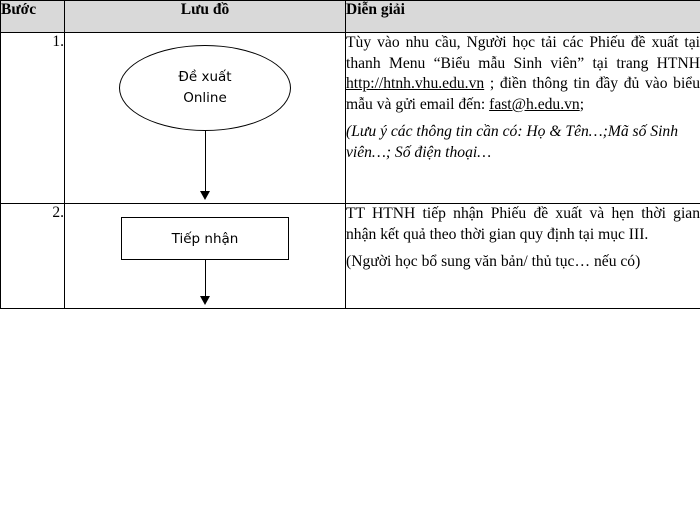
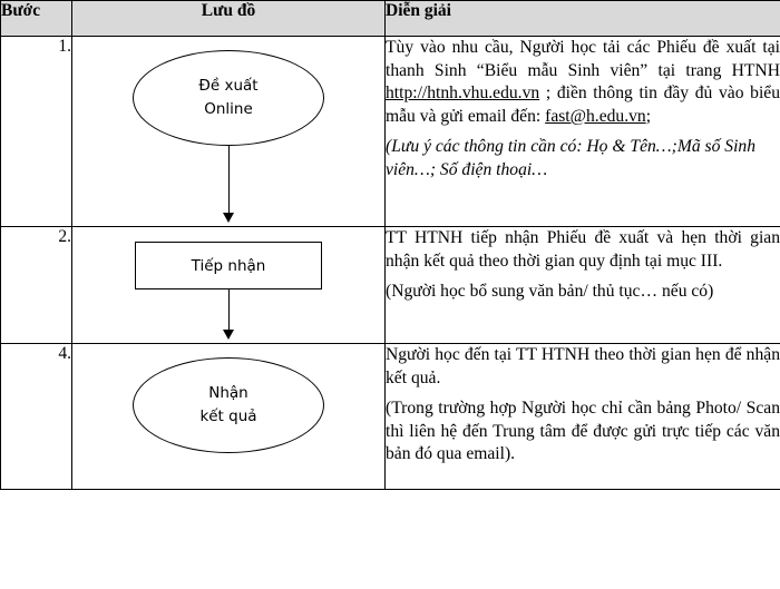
  Bước	Lưu đồ	Diễn giải
- 1.	Đề xuất Online	Tùy vào nhu cầu, Người học tải các Phiếu đề xuất tại thanh Menu “Biểu mẫu Sinh viên” tại trang HTNH http://htnh.vhu.edu.vn ; điền thông tin đầy đủ vào biểu mẫu và gửi email đến: fast@h.edu.vn; (Lưu ý các thông tin cần có: Họ & Tên…;Mã số Sinh viên…; Số điện thoại…
+ 1.	Đề xuất Online	Tùy vào nhu cầu, Người học tải các Phiếu đề xuất tại thanh Sinh “Biểu mẫu Sinh viên” tại trang HTNH http://htnh.vhu.edu.vn ; điền thông tin đầy đủ vào biểu mẫu và gửi email đến: fast@h.edu.vn; (Lưu ý các thông tin cần có: Họ & Tên…;Mã số Sinh viên…; Số điện thoại…
  2.	Tiếp nhận	TT HTNH tiếp nhận Phiếu đề xuất và hẹn thời gian nhận kết quả theo thời gian quy định tại mục III. (Người học bổ sung văn bản/ thủ tục… nếu có)
+ 4.	Nhận kết quả	Người học đến tại TT HTNH theo thời gian hẹn để nhận kết quả. (Trong trường hợp Người học chỉ cần bảng Photo/ Scan thì liên hệ đến Trung tâm để được gửi trực tiếp các văn bản đó qua email).
